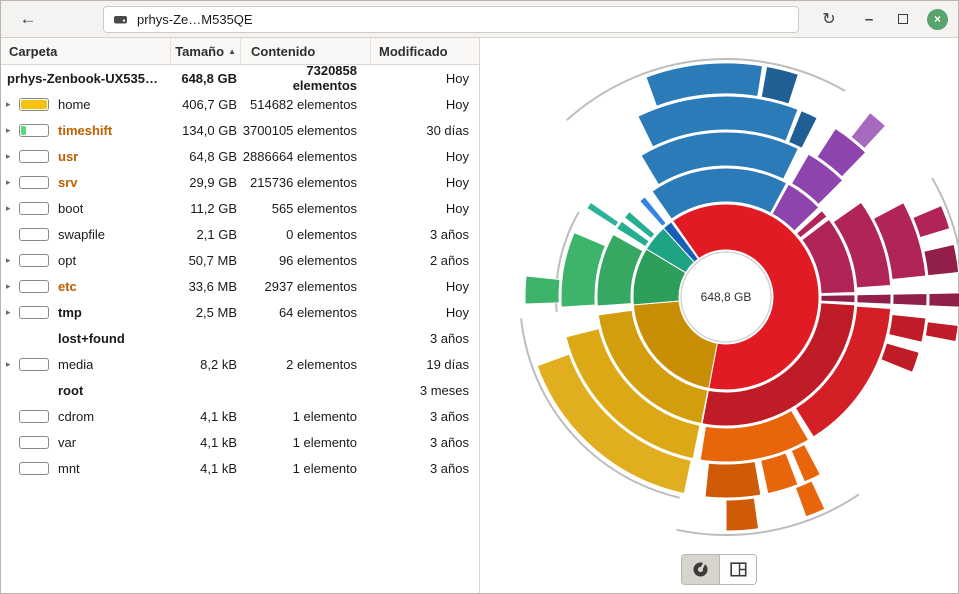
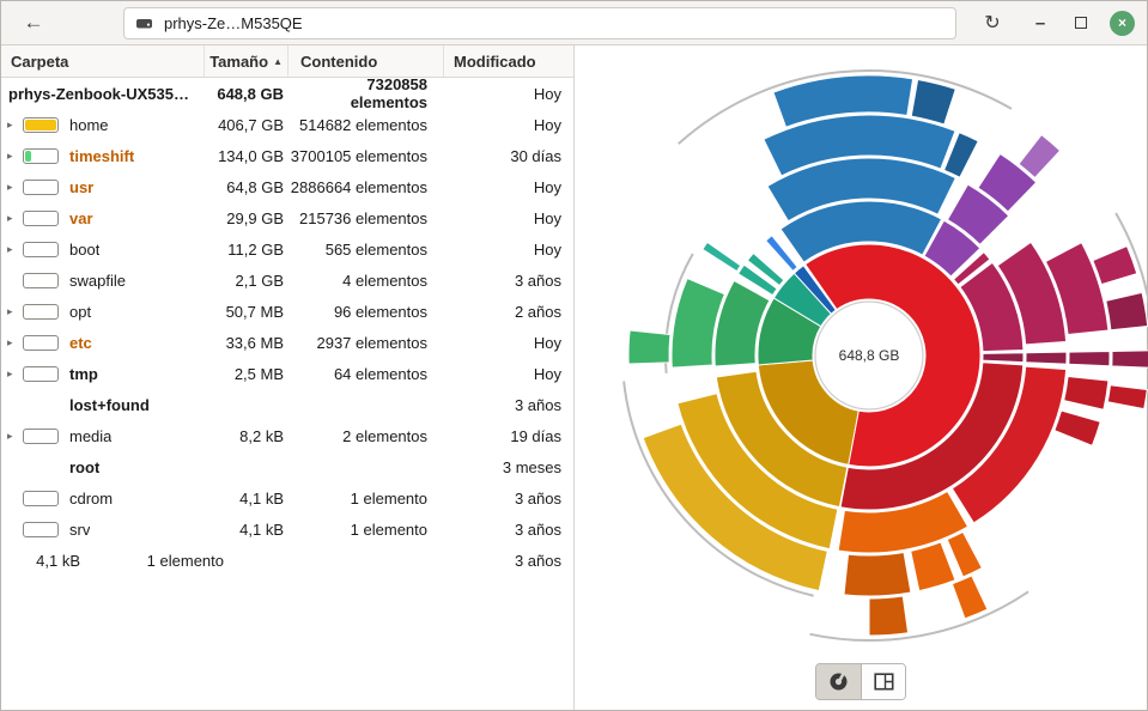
  ←
  prhys-Ze…M535QE
  ↻
  –
  ×
  Carpeta
  Tamaño
  ▲
  Contenido
  Modificado
  prhys-Zenbook-UX535…
  648,8 GB
  7320858 elementos
  Hoy
  ▸
  home
  406,7 GB
  514682 elementos
  Hoy
  ▸
  timeshift
  134,0 GB
  3700105 elementos
  30 días
  ▸
  usr
  64,8 GB
  2886664 elementos
  Hoy
  ▸
- srv
+ var
  29,9 GB
  215736 elementos
  Hoy
  ▸
  boot
  11,2 GB
  565 elementos
  Hoy
  swapfile
  2,1 GB
- 0 elementos
+ 4 elementos
  3 años
  ▸
  opt
  50,7 MB
  96 elementos
  2 años
  ▸
  etc
  33,6 MB
  2937 elementos
  Hoy
  ▸
  tmp
  2,5 MB
  64 elementos
  Hoy
  lost+found
  3 años
  ▸
  media
  8,2 kB
  2 elementos
  19 días
  root
  3 meses
  cdrom
  4,1 kB
  1 elemento
  3 años
- var
+ srv
  4,1 kB
  1 elemento
  3 años
- mnt
  4,1 kB
  1 elemento
  3 años
  648,8 GB
